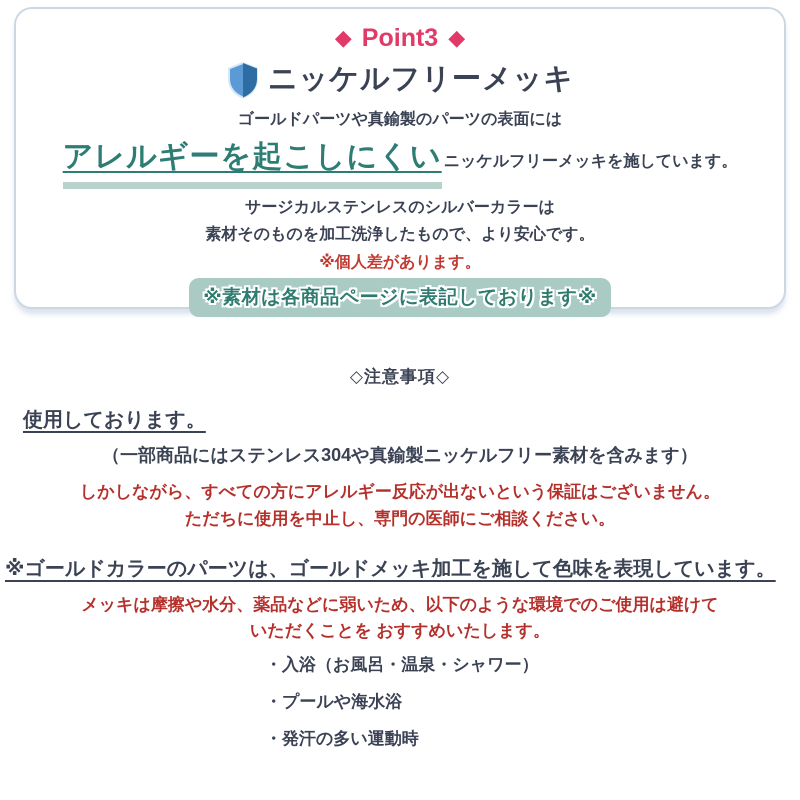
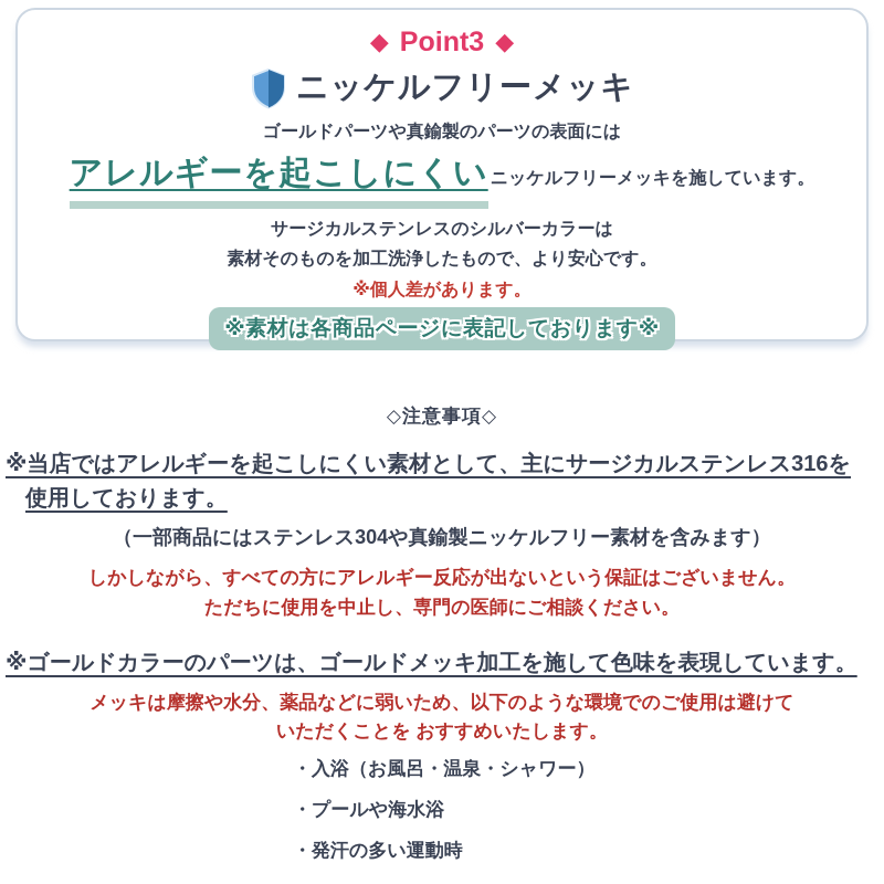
  ◆
  Point3
  ◆
  ニッケルフリーメッキ
  ゴールドパーツや真鍮製のパーツの表面には
  アレルギーを起こしにくい
  ニッケルフリーメッキを施しています。
  サージカルステンレスのシルバーカラーは
  素材そのものを加工洗浄したもので、より安心です。
  ※個人差があります。
  ※素材は各商品ページに表記しております※
  ◇注意事項◇
+ ※当店ではアレルギーを起こしにくい素材として、主にサージカルステンレス316を
  使用しております。
  （一部商品にはステンレス304や真鍮製ニッケルフリー素材を含みます）
  しかしながら、すべての方にアレルギー反応が出ないという保証はございません。
  ただちに使用を中止し、専門の医師にご相談ください。
  ※ゴールドカラーのパーツは、ゴールドメッキ加工を施して色味を表現しています。
  メッキは摩擦や水分、薬品などに弱いため、以下のような環境でのご使用は避けて
  いただくことを おすすめいたします。
  ・入浴（お風呂・温泉・シャワー）
  ・プールや海水浴
  ・発汗の多い運動時
